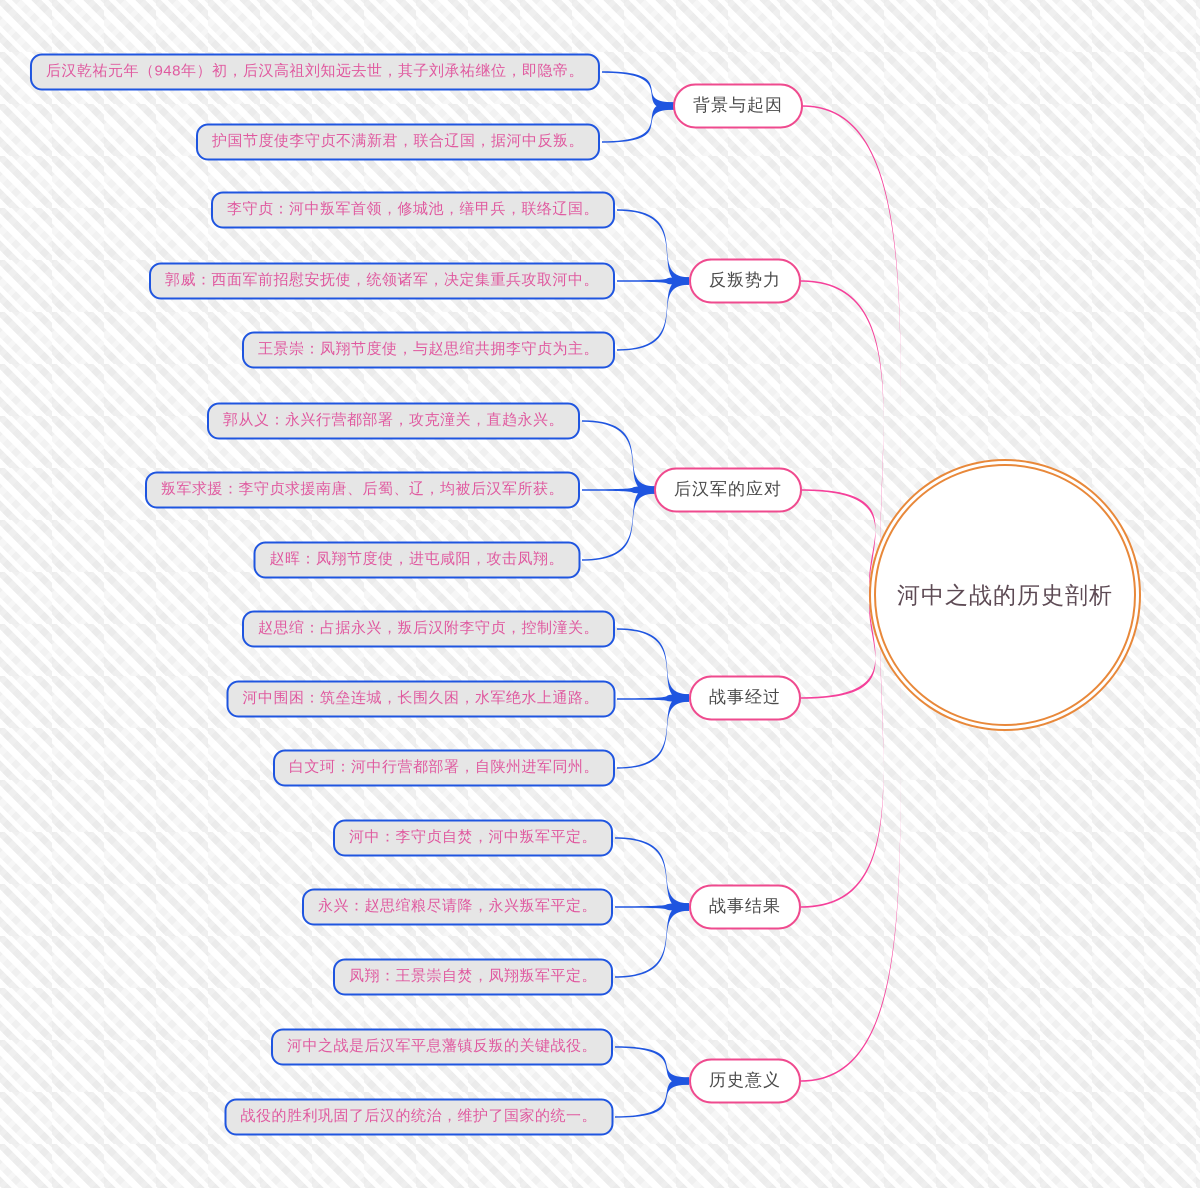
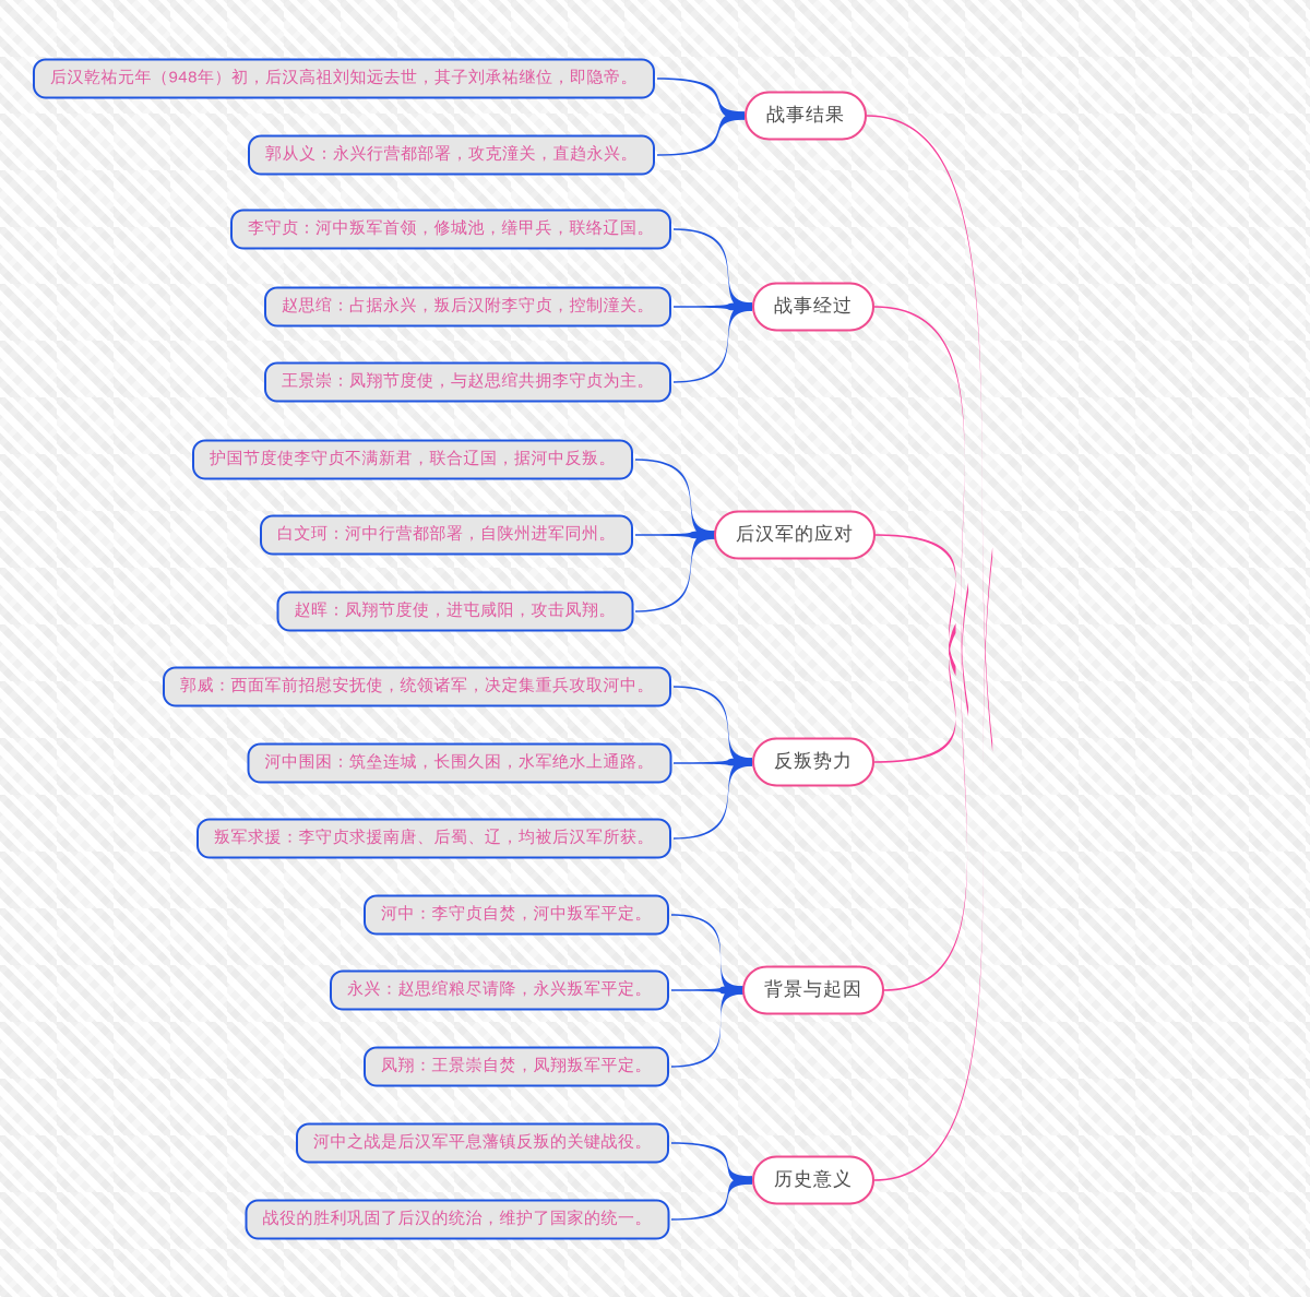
- 背景与起因
+ 战事结果
  后汉乾祐元年（948年）初，后汉高祖刘知远去世，其子刘承祐继位，即隐帝。
- 护国节度使李守贞不满新君，联合辽国，据河中反叛。
+ 郭从义：永兴行营都部署，攻克潼关，直趋永兴。
- 反叛势力
+ 战事经过
  李守贞：河中叛军首领，修城池，缮甲兵，联络辽国。
- 郭威：西面军前招慰安抚使，统领诸军，决定集重兵攻取河中。
+ 赵思绾：占据永兴，叛后汉附李守贞，控制潼关。
  王景崇：凤翔节度使，与赵思绾共拥李守贞为主。
  后汉军的应对
- 郭从义：永兴行营都部署，攻克潼关，直趋永兴。
+ 护国节度使李守贞不满新君，联合辽国，据河中反叛。
- 叛军求援：李守贞求援南唐、后蜀、辽，均被后汉军所获。
+ 白文珂：河中行营都部署，自陕州进军同州。
  赵晖：凤翔节度使，进屯咸阳，攻击凤翔。
- 战事经过
+ 反叛势力
- 赵思绾：占据永兴，叛后汉附李守贞，控制潼关。
+ 郭威：西面军前招慰安抚使，统领诸军，决定集重兵攻取河中。
  河中围困：筑垒连城，长围久困，水军绝水上通路。
- 白文珂：河中行营都部署，自陕州进军同州。
+ 叛军求援：李守贞求援南唐、后蜀、辽，均被后汉军所获。
- 战事结果
+ 背景与起因
  河中：李守贞自焚，河中叛军平定。
  永兴：赵思绾粮尽请降，永兴叛军平定。
  凤翔：王景崇自焚，凤翔叛军平定。
  历史意义
  河中之战是后汉军平息藩镇反叛的关键战役。
  战役的胜利巩固了后汉的统治，维护了国家的统一。
- 河中之战的历史剖析
